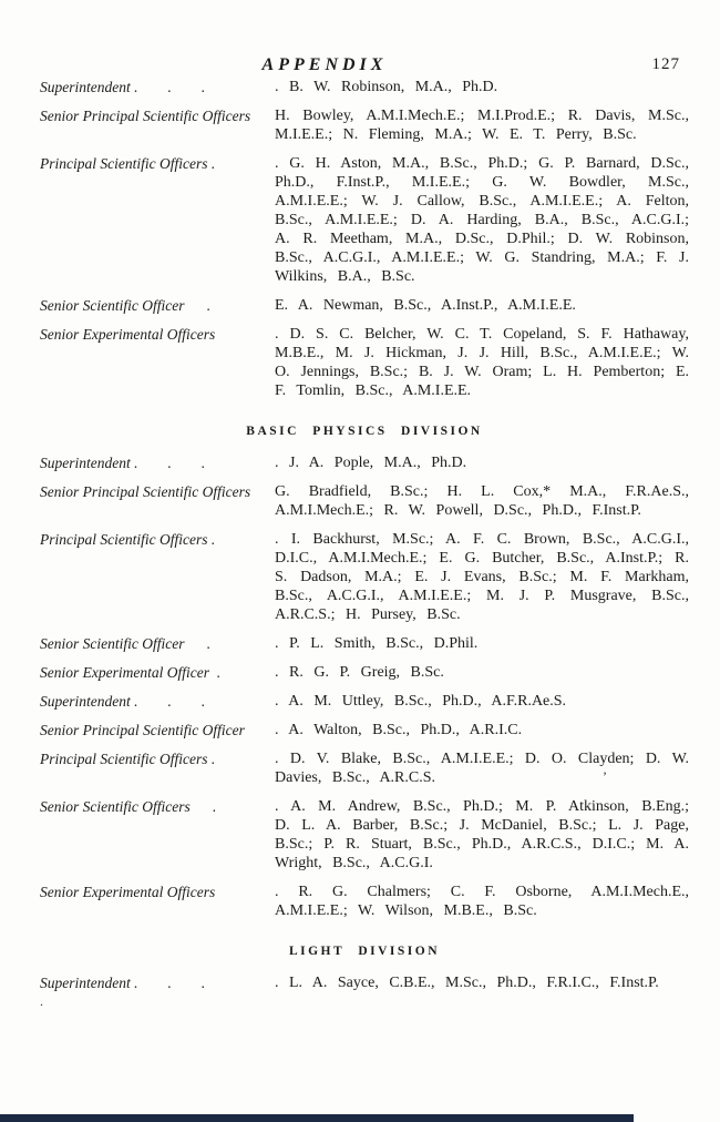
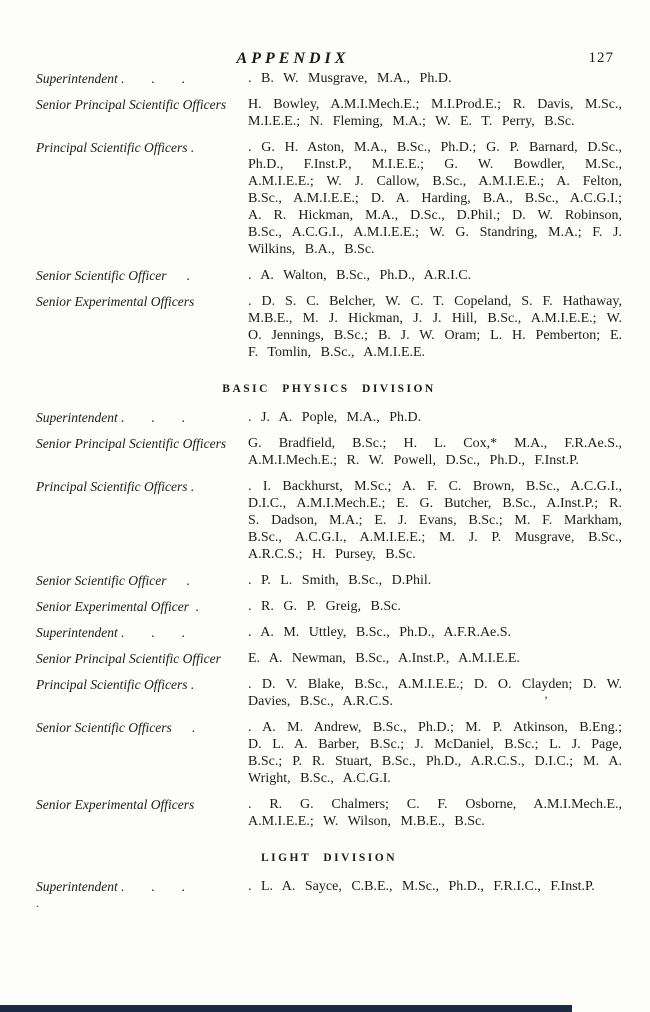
  APPENDIX
  127
  Superintendent . . .
- . B. W. Robinson, M.A., Ph.D.
+ . B. W. Musgrave, M.A., Ph.D.
  Senior Principal Scientific Officers
  H. Bowley, A.M.I.Mech.E.; M.I.Prod.E.; R. Davis, M.Sc., M.I.E.E.; N. Fleming, M.A.; W. E. T. Perry, B.Sc.
  Principal Scientific Officers .
- . G. H. Aston, M.A., B.Sc., Ph.D.; G. P. Barnard, D.Sc., Ph.D., F.Inst.P., M.I.E.E.; G. W. Bowdler, M.Sc., A.M.I.E.E.; W. J. Callow, B.Sc., A.M.I.E.E.; A. Felton, B.Sc., A.M.I.E.E.; D. A. Harding, B.A., B.Sc., A.C.G.I.; A. R. Meetham, M.A., D.Sc., D.Phil.; D. W. Robinson, B.Sc., A.C.G.I., A.M.I.E.E.; W. G. Standring, M.A.; F. J. Wilkins, B.A., B.Sc.
+ . G. H. Aston, M.A., B.Sc., Ph.D.; G. P. Barnard, D.Sc., Ph.D., F.Inst.P., M.I.E.E.; G. W. Bowdler, M.Sc., A.M.I.E.E.; W. J. Callow, B.Sc., A.M.I.E.E.; A. Felton, B.Sc., A.M.I.E.E.; D. A. Harding, B.A., B.Sc., A.C.G.I.; A. R. Hickman, M.A., D.Sc., D.Phil.; D. W. Robinson, B.Sc., A.C.G.I., A.M.I.E.E.; W. G. Standring, M.A.; F. J. Wilkins, B.A., B.Sc.
  Senior Scientific Officer .
- E. A. Newman, B.Sc., A.Inst.P., A.M.I.E.E.
+ . A. Walton, B.Sc., Ph.D., A.R.I.C.
  Senior Experimental Officers
  . D. S. C. Belcher, W. C. T. Copeland, S. F. Hathaway, M.B.E., M. J. Hickman, J. J. Hill, B.Sc., A.M.I.E.E.; W. O. Jennings, B.Sc.; B. J. W. Oram; L. H. Pemberton; E. F. Tomlin, B.Sc., A.M.I.E.E.
  BASIC PHYSICS DIVISION
  Superintendent . . .
  . J. A. Pople, M.A., Ph.D.
  Senior Principal Scientific Officers
  G. Bradfield, B.Sc.; H. L. Cox,* M.A., F.R.Ae.S., A.M.I.Mech.E.; R. W. Powell, D.Sc., Ph.D., F.Inst.P.
  Principal Scientific Officers .
  . I. Backhurst, M.Sc.; A. F. C. Brown, B.Sc., A.C.G.I., D.I.C., A.M.I.Mech.E.; E. G. Butcher, B.Sc., A.Inst.P.; R. S. Dadson, M.A.; E. J. Evans, B.Sc.; M. F. Markham, B.Sc., A.C.G.I., A.M.I.E.E.; M. J. P. Musgrave, B.Sc., A.R.C.S.; H. Pursey, B.Sc.
  Senior Scientific Officer .
  . P. L. Smith, B.Sc., D.Phil.
  Senior Experimental Officer .
  . R. G. P. Greig, B.Sc.
  Superintendent . . .
  . A. M. Uttley, B.Sc., Ph.D., A.F.R.Ae.S.
  Senior Principal Scientific Officer
- . A. Walton, B.Sc., Ph.D., A.R.I.C.
+ E. A. Newman, B.Sc., A.Inst.P., A.M.I.E.E.
  Principal Scientific Officers .
  . D. V. Blake, B.Sc., A.M.I.E.E.; D. O. Clayden; D. W. Davies, B.Sc., A.R.C.S.
  Senior Scientific Officers .
  . A. M. Andrew, B.Sc., Ph.D.; M. P. Atkinson, B.Eng.; D. L. A. Barber, B.Sc.; J. McDaniel, B.Sc.; L. J. Page, B.Sc.; P. R. Stuart, B.Sc., Ph.D., A.R.C.S., D.I.C.; M. A. Wright, B.Sc., A.C.G.I.
  Senior Experimental Officers
  . R. G. Chalmers; C. F. Osborne, A.M.I.Mech.E., A.M.I.E.E.; W. Wilson, M.B.E., B.Sc.
  LIGHT DIVISION
  Superintendent . . .
  . L. A. Sayce, C.B.E., M.Sc., Ph.D., F.R.I.C., F.Inst.P.
  ’
  .
